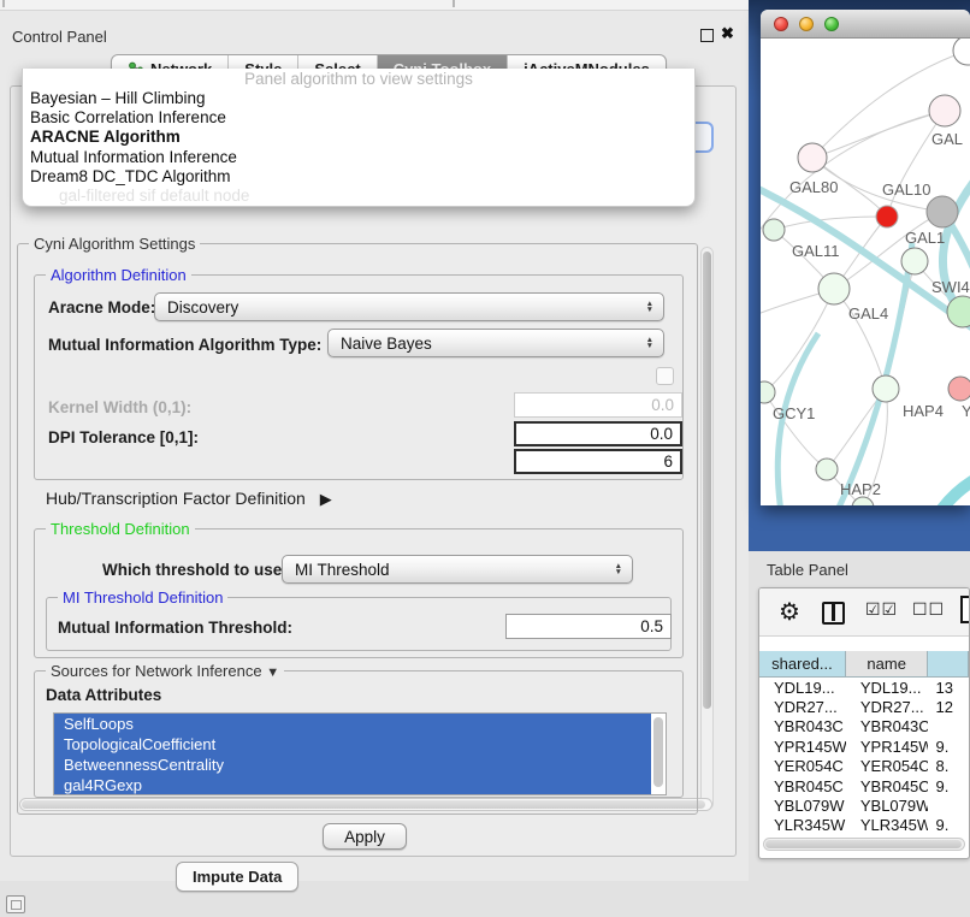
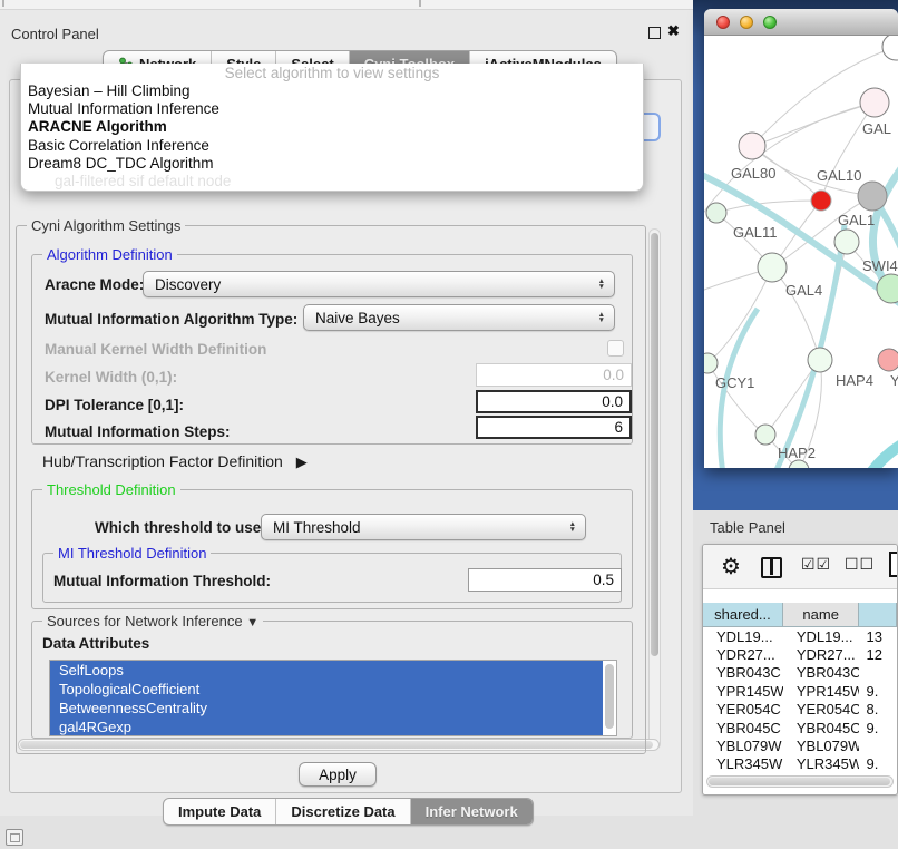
  Control Panel
  ✖
  Cyni Algorithm Settings
  Algorithm Definition
  Aracne Mode
  Discovery
  Mutual Information Algorithm Type:
  Naive Bayes
+ Manual Kernel Width Definition
  Kernel Width (0,1):
  0.0
  DPI Tolerance [0,1]:
  0.0
+ Mutual Information Steps:
  6
  Hub/Transcription Factor Definition ▶
  Threshold Definition
  Which threshold to use
  MI Threshold
  MI Threshold Definition
  Mutual Information Threshold:
  0.5
  Sources for Network Inference ▼
  Data Attributes
  SelfLoops
  TopologicalCoefficient
  BetweennessCentrality
  gal4RGexp
  Apply
  Impute Data
+ Discretize Data
+ Infer Network
- Panel algorithm to view settings
+ Select algorithm to view settings
  Bayesian – Hill Climbing
- Basic Correlation Inference
+ Mutual Information Inference
  ARACNE Algorithm
- Mutual Information Inference
+ Basic Correlation Inference
  Dream8 DC_TDC Algorithm
  gal-filtered sif default node
  GAL
  GAL80
  GAL10
  GAL1
  GAL11
  SWI4
  GAL4
  GCY1
  HAP4
  Y
  HAP2
  Table Panel
  ⚙
  ☑☑
  ☐☐
  shared...
  name
  YDL19...
  YDL19...
  13
  YDR27...
  YDR27...
  12
  YBR043C
  YBR043C
  YPR145W
  YPR145W
  9.
  YER054C
  YER054C
  8.
  YBR045C
  YBR045C
  9.
  YBL079W
  YBL079W
  YLR345W
  YLR345W
  9.
